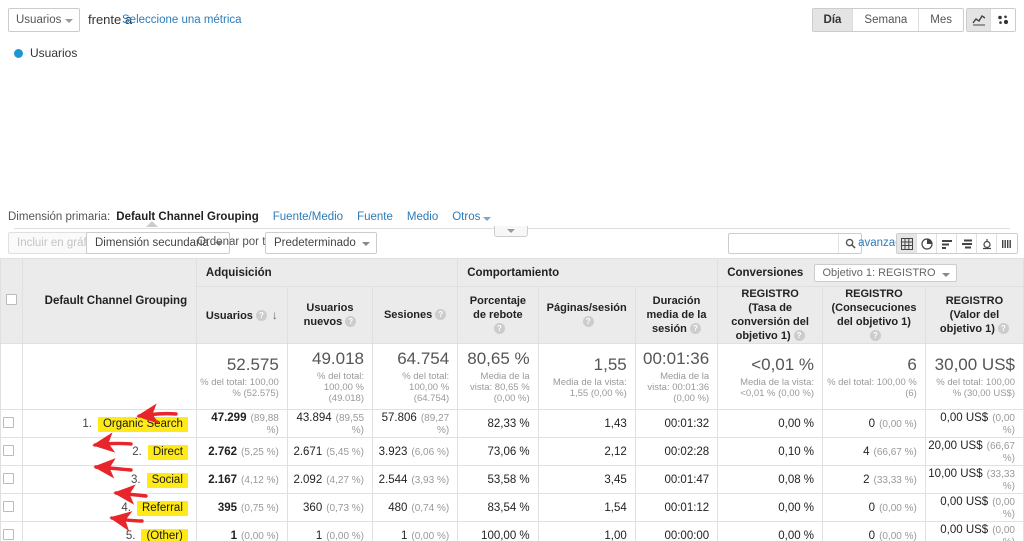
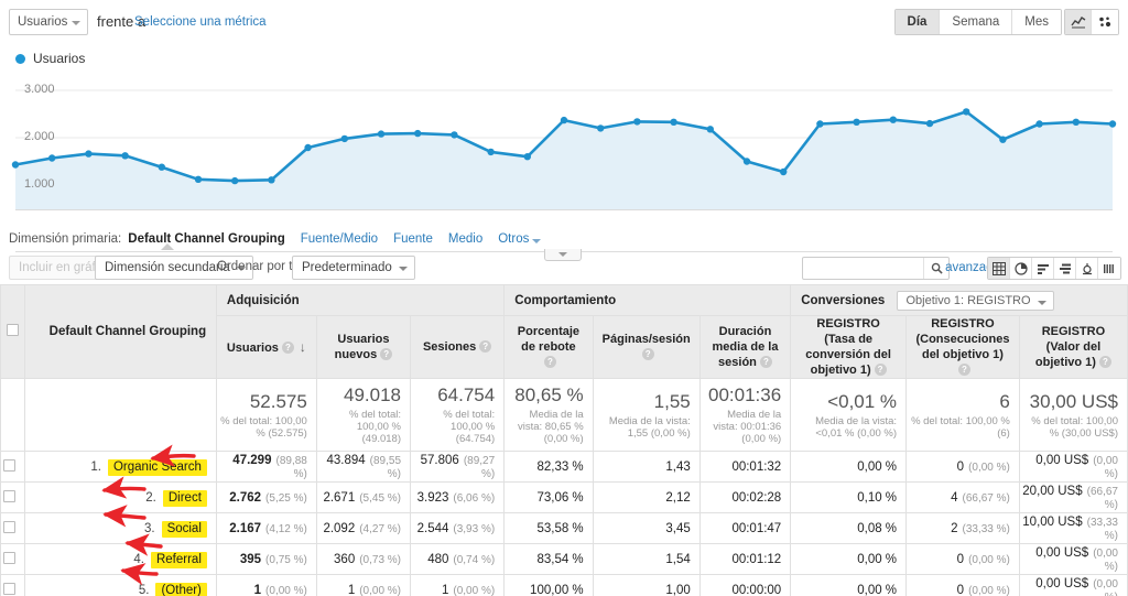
  Usuarios
  frente a
  Seleccione una métrica
  Día
  Semana
  Mes
  Usuarios
+ 3.000
+ 2.000
+ 1.000
  Dimensión primaria:
  Default Channel Grouping
  Fuente/Medio
  Fuente
  Medio
  Otros
  Incluir en grá
  Dimensión secundaria
  Ordenar por t
  Predeterminado
  avanza
  	Default Channel Grouping	Adquisición	Comportamiento	Conversiones Objetivo 1: REGISTRO
  Usuarios ? ↓	Usuarios nuevos ?	Sesiones ?	Porcentaje de rebote?	Páginas/sesión?	Duración media de la sesión ?	REGISTRO (Tasa de conversión del objetivo 1) ?	REGISTRO (Consecuciones del objetivo 1)?	REGISTRO (Valor del objetivo 1) ?
  		52.575% del total: 100,00 % (52.575)	49.018% del total: 100,00 % (49.018)	64.754% del total: 100,00 % (64.754)	80,65 %Media de la vista: 80,65 % (0,00 %)	1,55Media de la vista: 1,55 (0,00 %)	00:01:36Media de la vista: 00:01:36 (0,00 %)	<0,01 %Media de la vista: <0,01 % (0,00 %)	6% del total: 100,00 % (6)	30,00 US$% del total: 100,00 % (30,00 US$)
  	1. Organic Search	47.299 (89,88 %)	43.894 (89,55 %)	57.806 (89,27 %)	82,33 %	1,43	00:01:32	0,00 %	0 (0,00 %)	0,00 US$ (0,00 %)
  	2. Direct	2.762 (5,25 %)	2.671 (5,45 %)	3.923 (6,06 %)	73,06 %	2,12	00:02:28	0,10 %	4 (66,67 %)	20,00 US$ (66,67 %)
  	3. Social	2.167 (4,12 %)	2.092 (4,27 %)	2.544 (3,93 %)	53,58 %	3,45	00:01:47	0,08 %	2 (33,33 %)	10,00 US$ (33,33 %)
  	4. Referral	395 (0,75 %)	360 (0,73 %)	480 (0,74 %)	83,54 %	1,54	00:01:12	0,00 %	0 (0,00 %)	0,00 US$ (0,00 %)
  	5. (Other)	1 (0,00 %)	1 (0,00 %)	1 (0,00 %)	100,00 %	1,00	00:00:00	0,00 %	0 (0,00 %)	0,00 US$ (0,00
